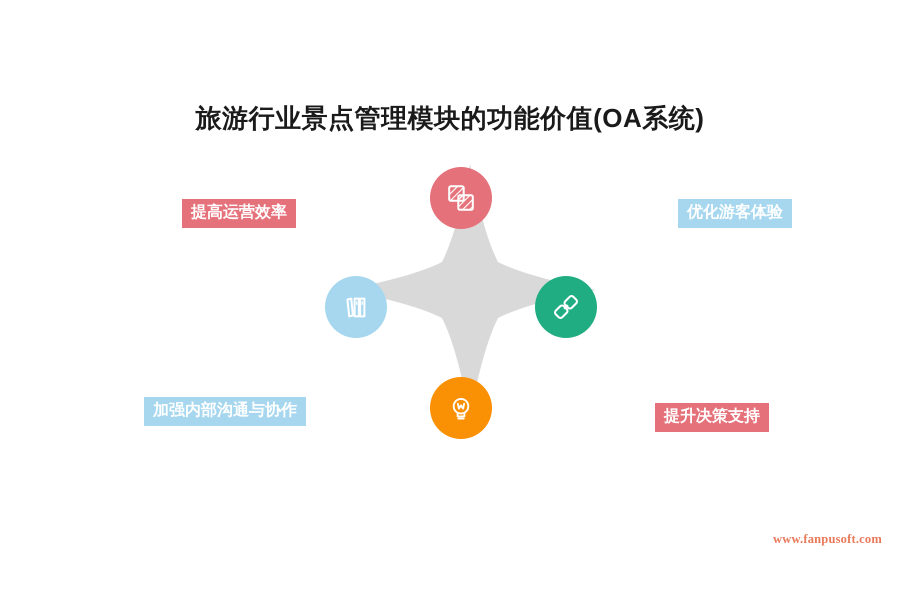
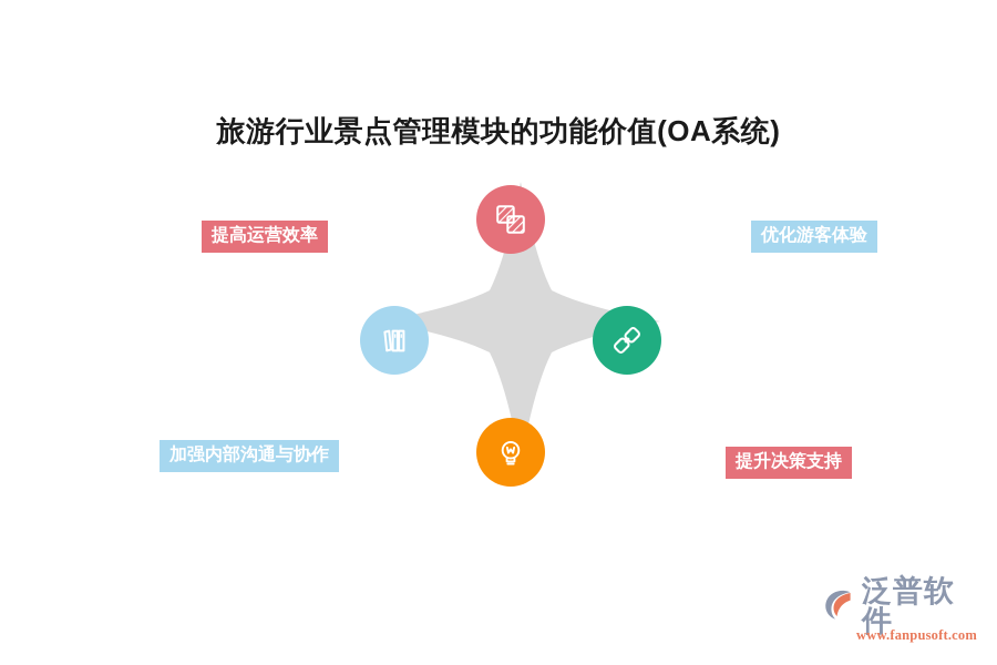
  旅游行业景点管理模块的功能价值(OA系统)
  提高运营效率
  优化游客体验
  加强内部沟通与协作
  提升决策支持
+ 泛普软件
  www.fanpusoft.com
